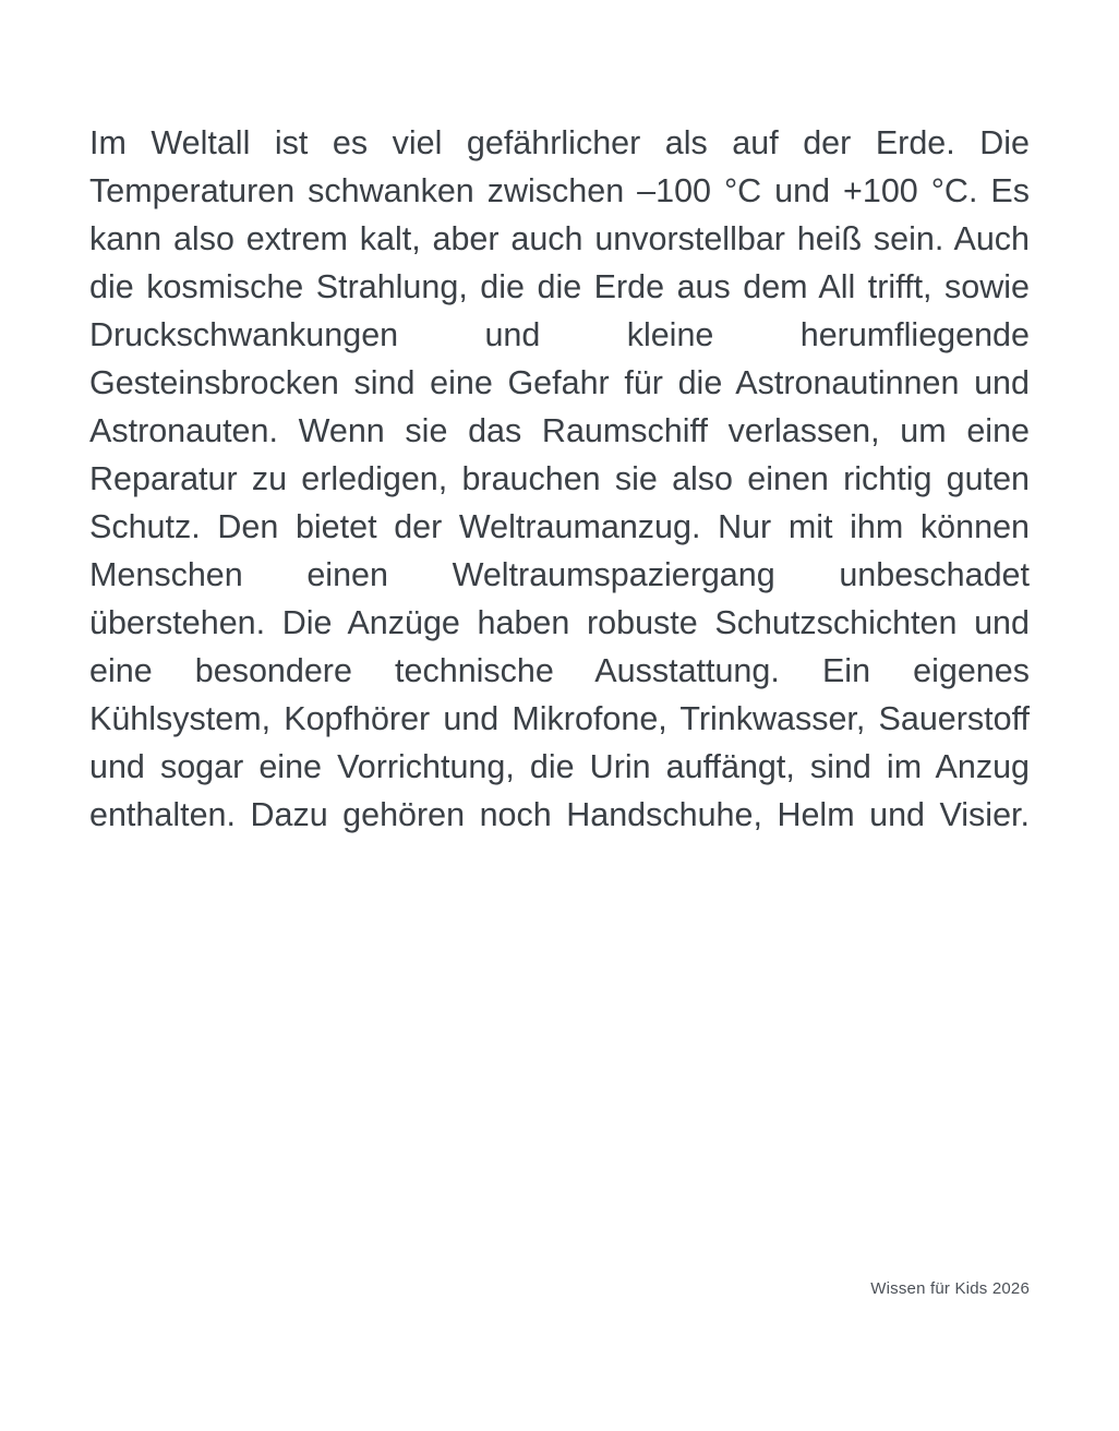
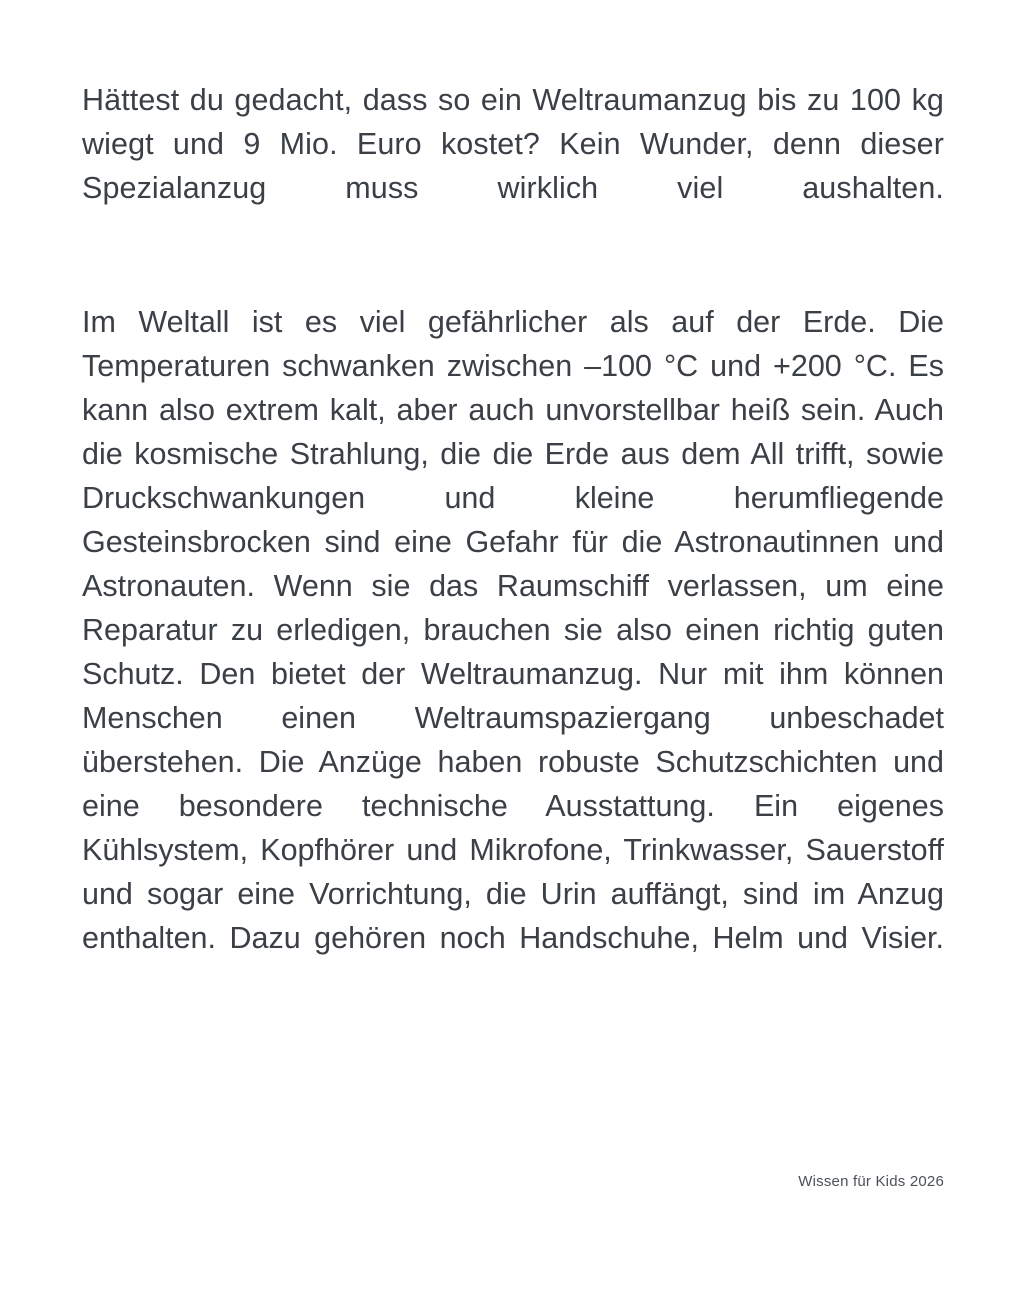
+ Hättest du gedacht, dass so ein Weltraumanzug bis zu 100 kg wiegt und 9 Mio. Euro kostet? Kein Wunder, denn dieser Spezialanzug muss wirklich viel aushalten.
- Im Weltall ist es viel gefährlicher als auf der Erde. Die Temperaturen schwanken zwischen –100 °C und +100 °C. Es kann also extrem kalt, aber auch unvorstellbar heiß sein. Auch die kosmische Strahlung, die die Erde aus dem All trifft, sowie Druckschwankungen und kleine herumfliegende Gesteinsbrocken sind eine Gefahr für die Astronautinnen und Astronauten. Wenn sie das Raumschiff verlassen, um eine Reparatur zu erledigen, brauchen sie also einen richtig guten Schutz. Den bietet der Weltraumanzug. Nur mit ihm können Menschen einen Weltraumspaziergang unbeschadet überstehen. Die Anzüge haben robuste Schutzschichten und eine besondere technische Ausstattung. Ein eigenes Kühlsystem, Kopfhörer und Mikrofone, Trinkwasser, Sauerstoff und sogar eine Vorrichtung, die Urin auffängt, sind im Anzug enthalten. Dazu gehören noch Handschuhe, Helm und Visier.
+ Im Weltall ist es viel gefährlicher als auf der Erde. Die Temperaturen schwanken zwischen –100 °C und +200 °C. Es kann also extrem kalt, aber auch unvorstellbar heiß sein. Auch die kosmische Strahlung, die die Erde aus dem All trifft, sowie Druckschwankungen und kleine herumfliegende Gesteinsbrocken sind eine Gefahr für die Astronautinnen und Astronauten. Wenn sie das Raumschiff verlassen, um eine Reparatur zu erledigen, brauchen sie also einen richtig guten Schutz. Den bietet der Weltraumanzug. Nur mit ihm können Menschen einen Weltraumspaziergang unbeschadet überstehen. Die Anzüge haben robuste Schutzschichten und eine besondere technische Ausstattung. Ein eigenes Kühlsystem, Kopfhörer und Mikrofone, Trinkwasser, Sauerstoff und sogar eine Vorrichtung, die Urin auffängt, sind im Anzug enthalten. Dazu gehören noch Handschuhe, Helm und Visier.
  Wissen für Kids 2026
